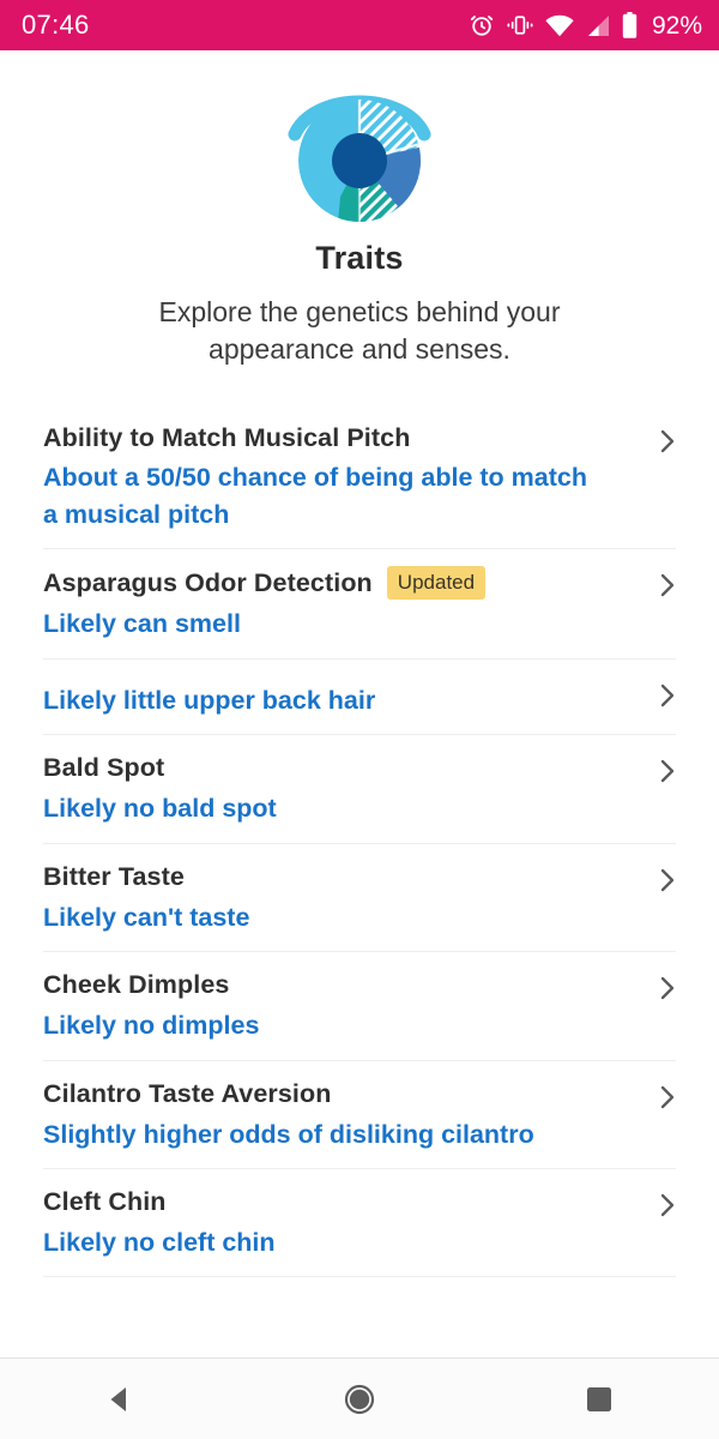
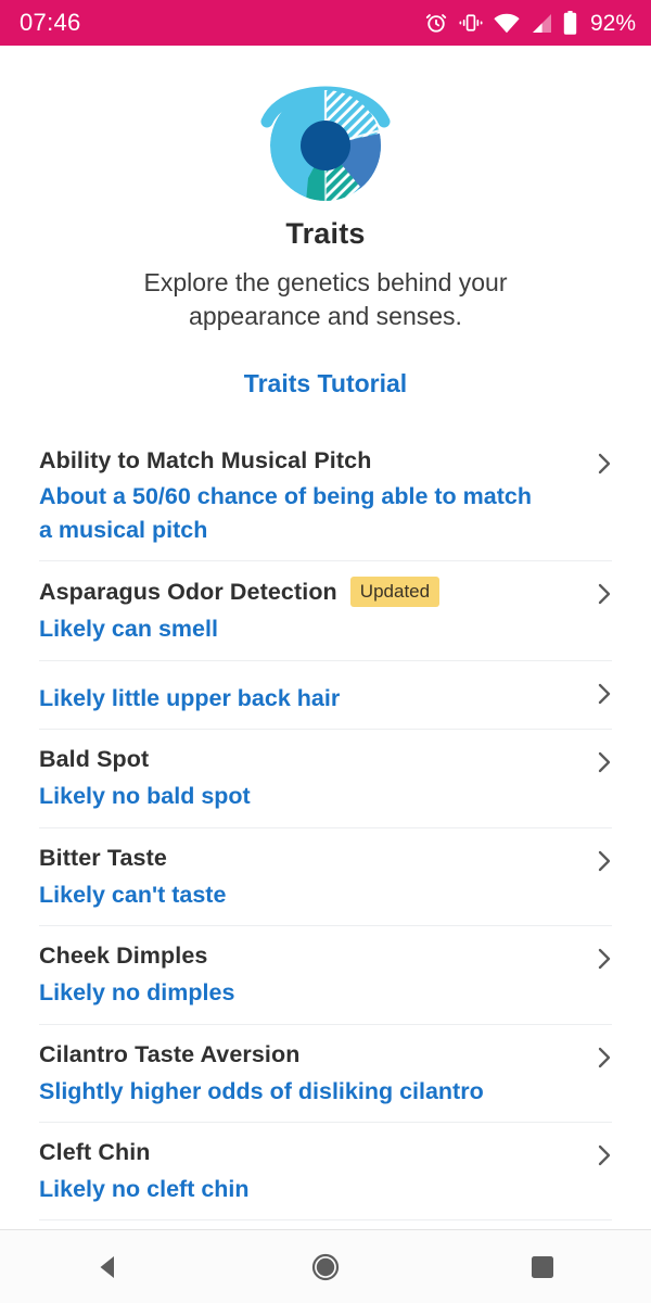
  07:46
  92%
  Traits
  Explore the genetics behind your appearance and senses.
+ Traits Tutorial
  Ability to Match Musical Pitch
- About a 50/50 chance of being able to match a musical pitch
+ About a 50/60 chance of being able to match a musical pitch
  Asparagus Odor Detection
  Updated
  Likely can smell
  Likely little upper back hair
  Bald Spot
  Likely no bald spot
  Bitter Taste
  Likely can't taste
  Cheek Dimples
  Likely no dimples
  Cilantro Taste Aversion
  Slightly higher odds of disliking cilantro
  Cleft Chin
  Likely no cleft chin
